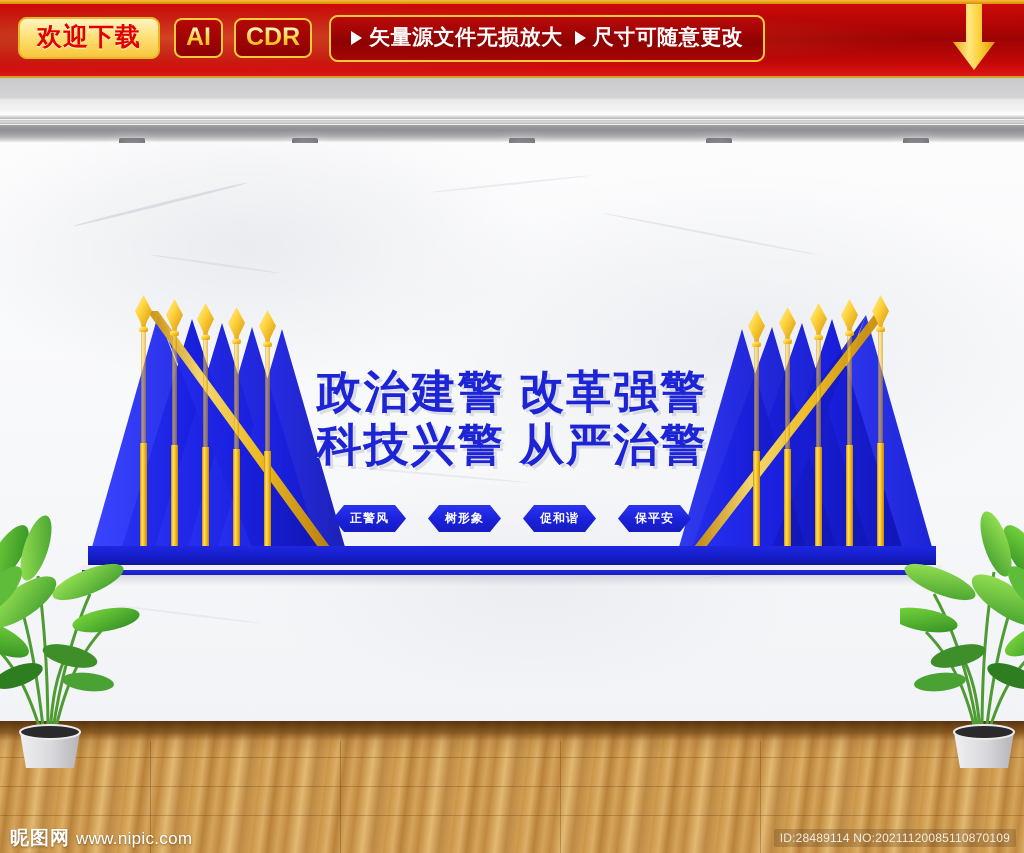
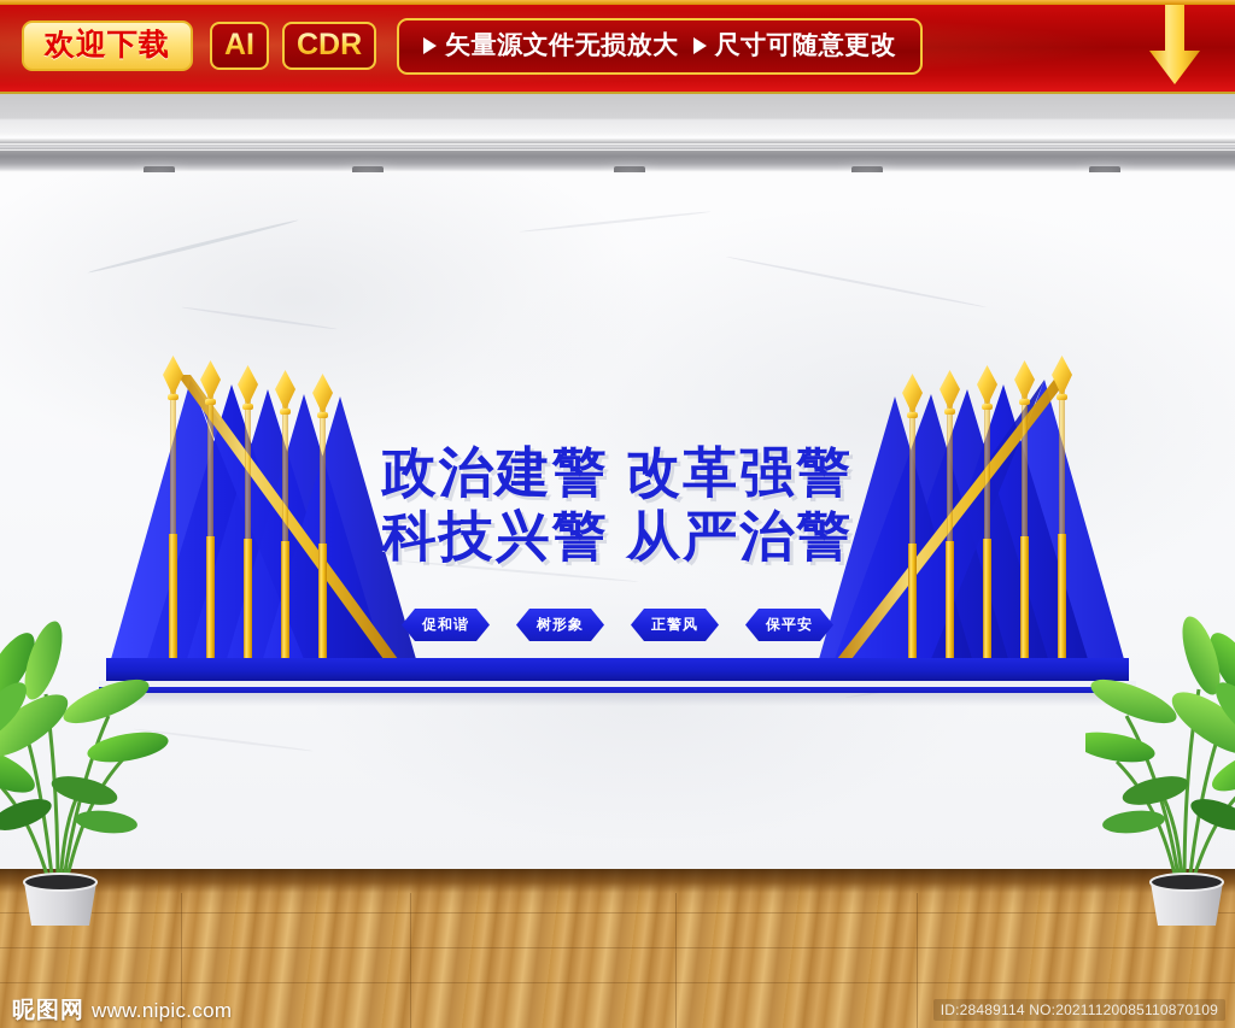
  欢迎下载
  AI
  CDR
  矢量源文件无损放大
  尺寸可随意更改
  政治建警 改革强警
  科技兴警 从严治警
- 正警风
+ 促和谐
  树形象
- 促和谐
+ 正警风
  保平安
  昵图网
  www.nipic.com
  ID:28489114 NO:20211120085110870109
